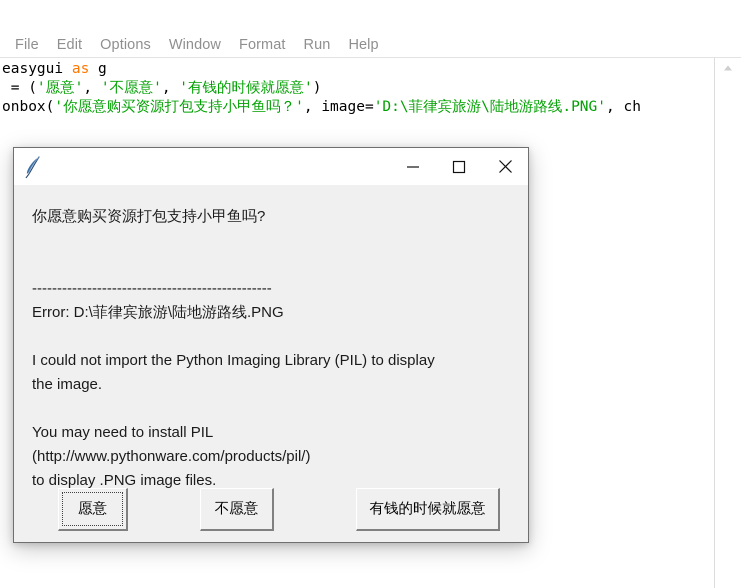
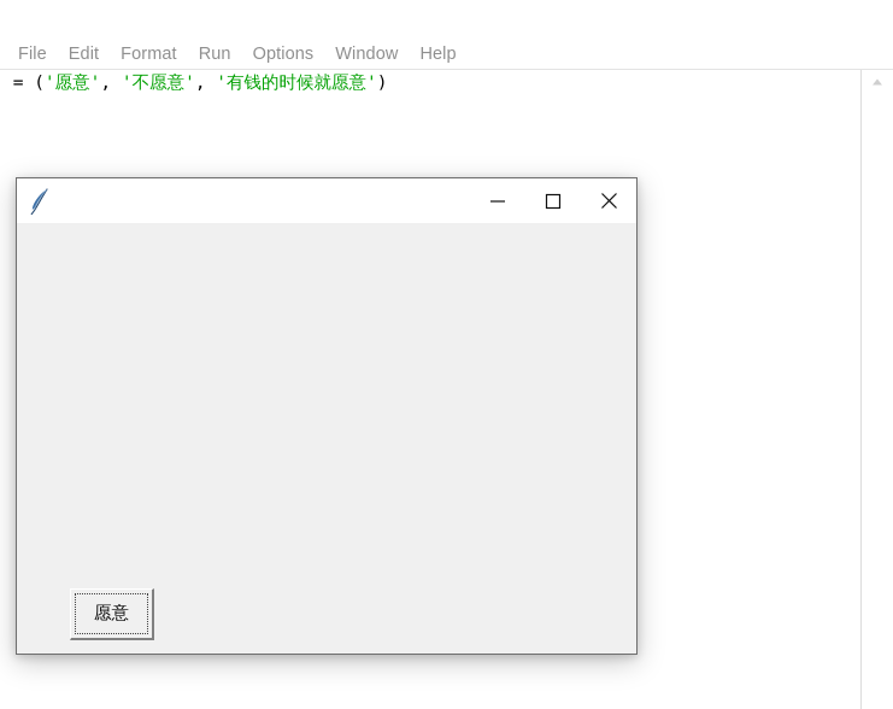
  File
  Edit
- Options
+ Format
- Window
+ Run
- Format
+ Options
- Run
+ Window
  Help
- easygui as g
  = ('愿意', '不愿意', '有钱的时候就愿意')
- onbox('你愿意购买资源打包支持小甲鱼吗？', image='D:\菲律宾旅游\陆地游路线.PNG', ch
- 你愿意购买资源打包支持小甲鱼吗?
- ------------------------------------------------
- Error: D:\菲律宾旅游\陆地游路线.PNG
- I could not import the Python Imaging Library (PIL) to display
- the image.
- You may need to install PIL
- (http://www.pythonware.com/products/pil/)
- to display .PNG image files.
  愿意
- 不愿意
- 有钱的时候就愿意
